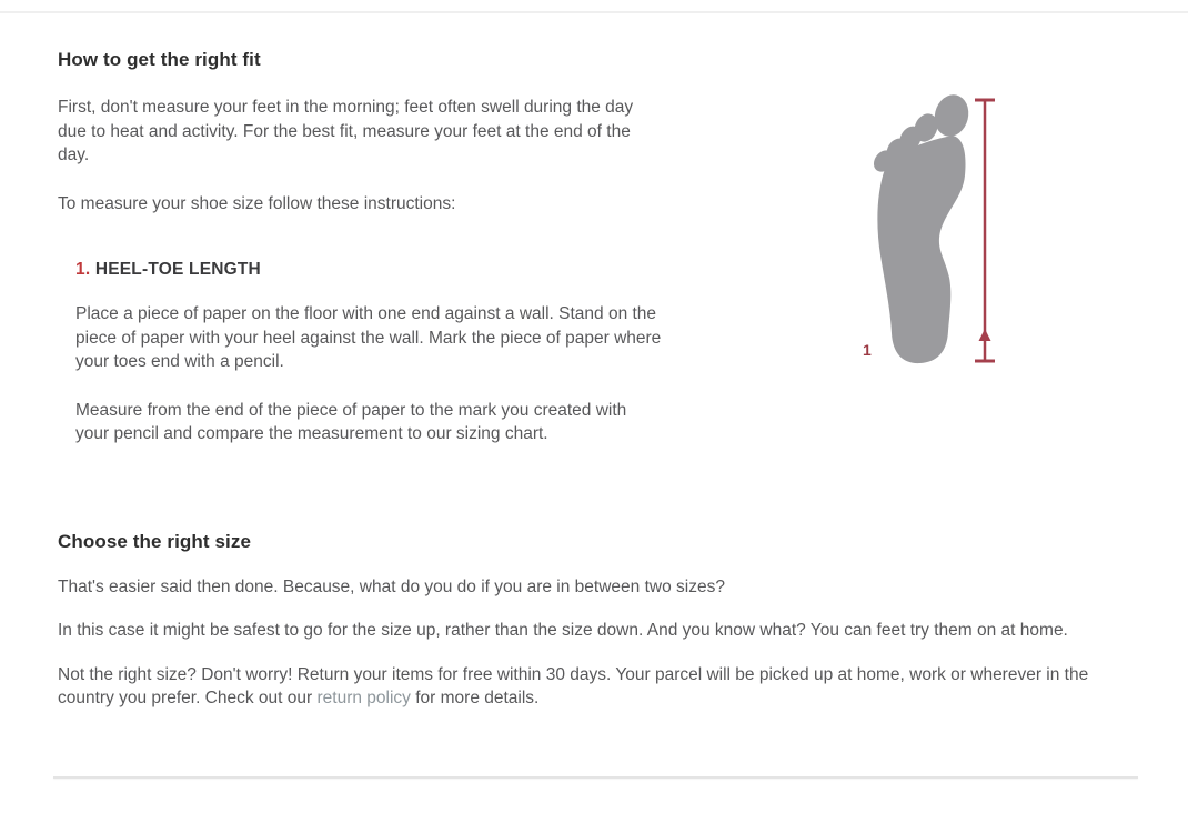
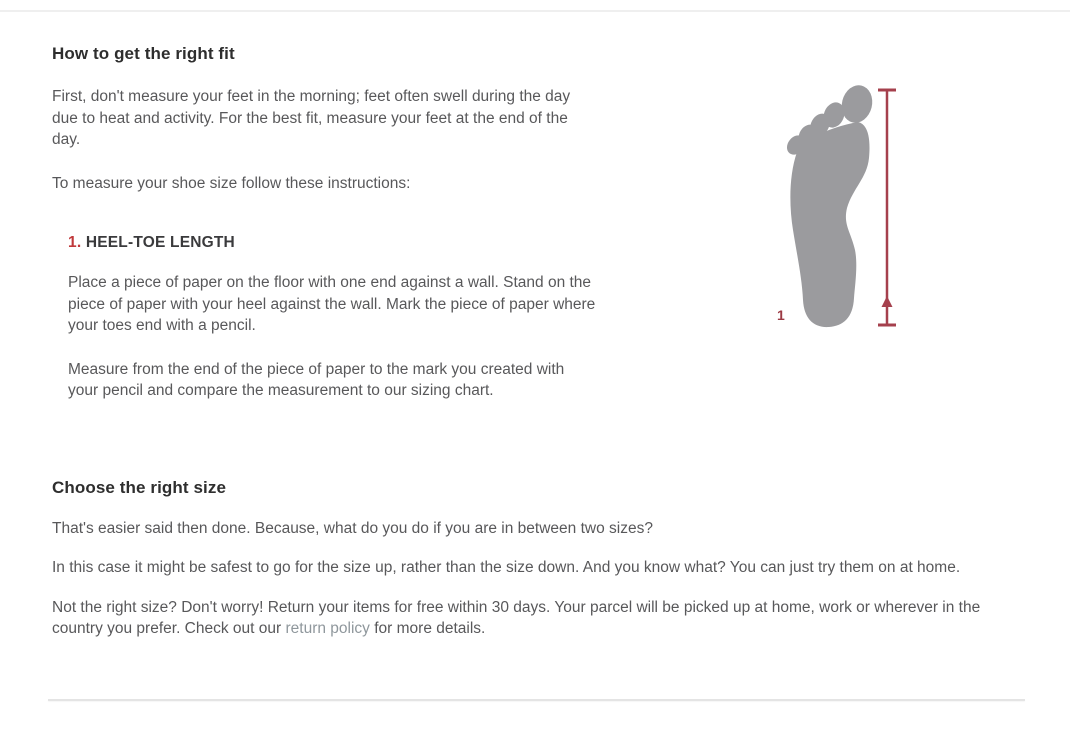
  How to get the right fit
  First, don't measure your feet in the morning; feet often swell during the day due to heat and activity. For the best fit, measure your feet at the end of the day.
  To measure your shoe size follow these instructions:
  1. HEEL-TOE LENGTH
  Place a piece of paper on the floor with one end against a wall. Stand on the piece of paper with your heel against the wall. Mark the piece of paper where your toes end with a pencil.
  Measure from the end of the piece of paper to the mark you created with your pencil and compare the measurement to our sizing chart.
  1
  Choose the right size
  That's easier said then done. Because, what do you do if you are in between two sizes?
- In this case it might be safest to go for the size up, rather than the size down. And you know what? You can feet try them on at home.
+ In this case it might be safest to go for the size up, rather than the size down. And you know what? You can just try them on at home.
  Not the right size? Don't worry! Return your items for free within 30 days. Your parcel will be picked up at home, work or wherever in the country you prefer. Check out our return policy for more details.
